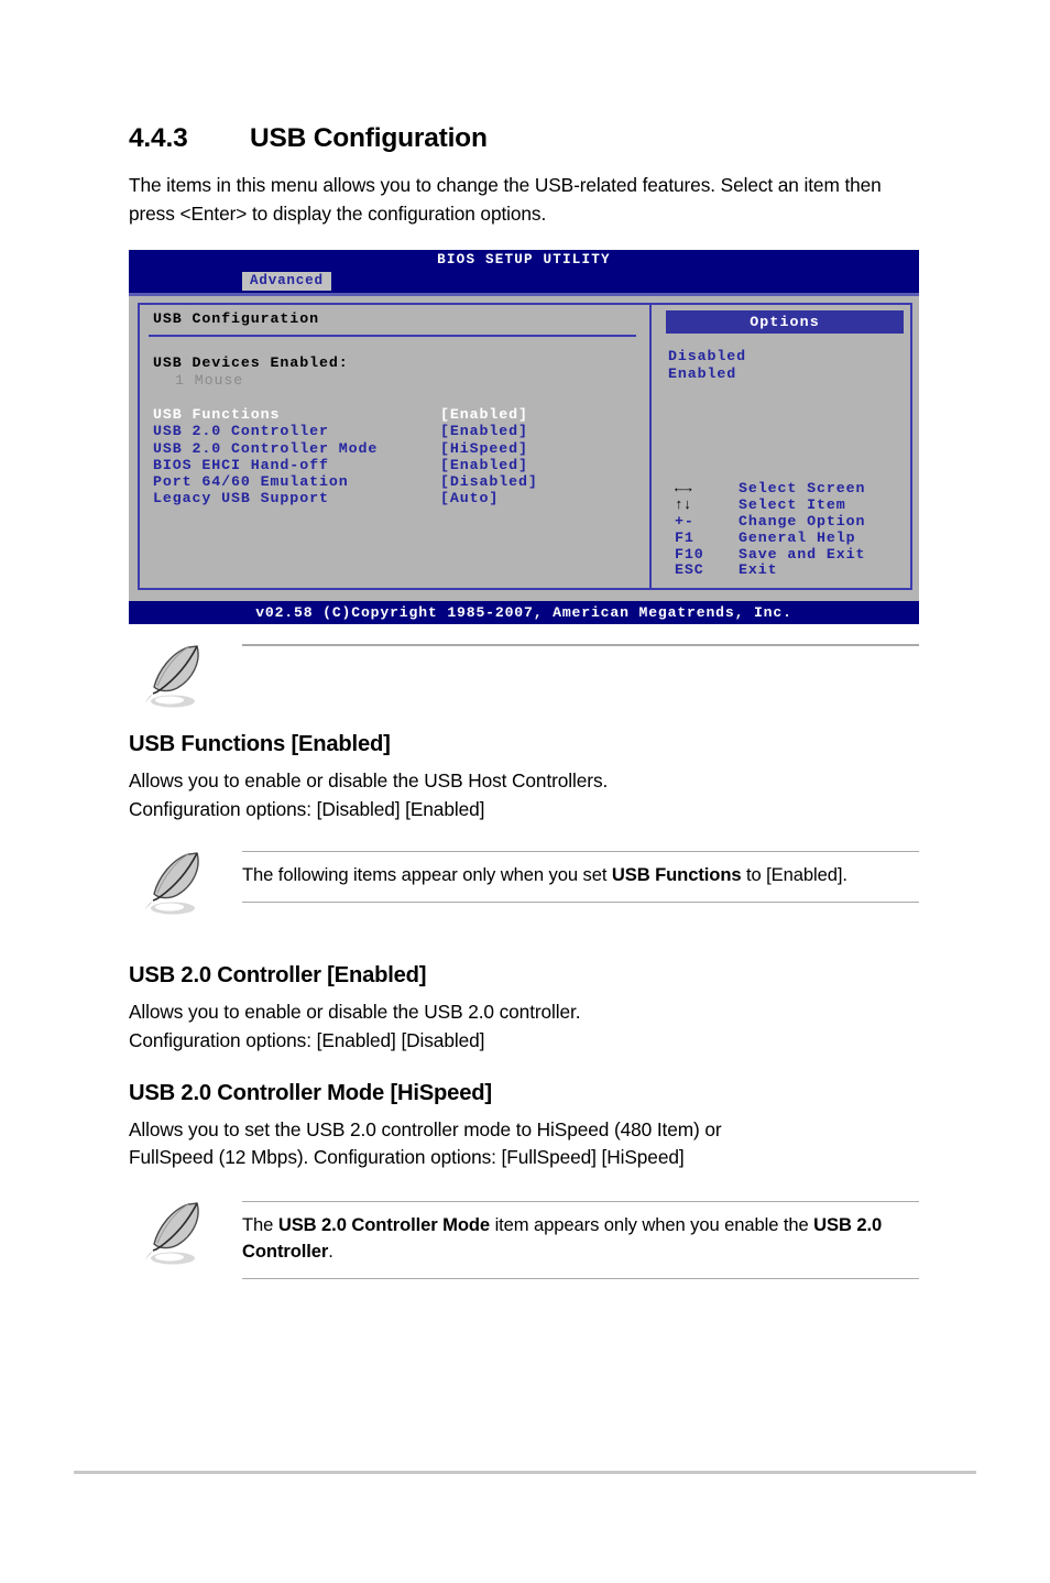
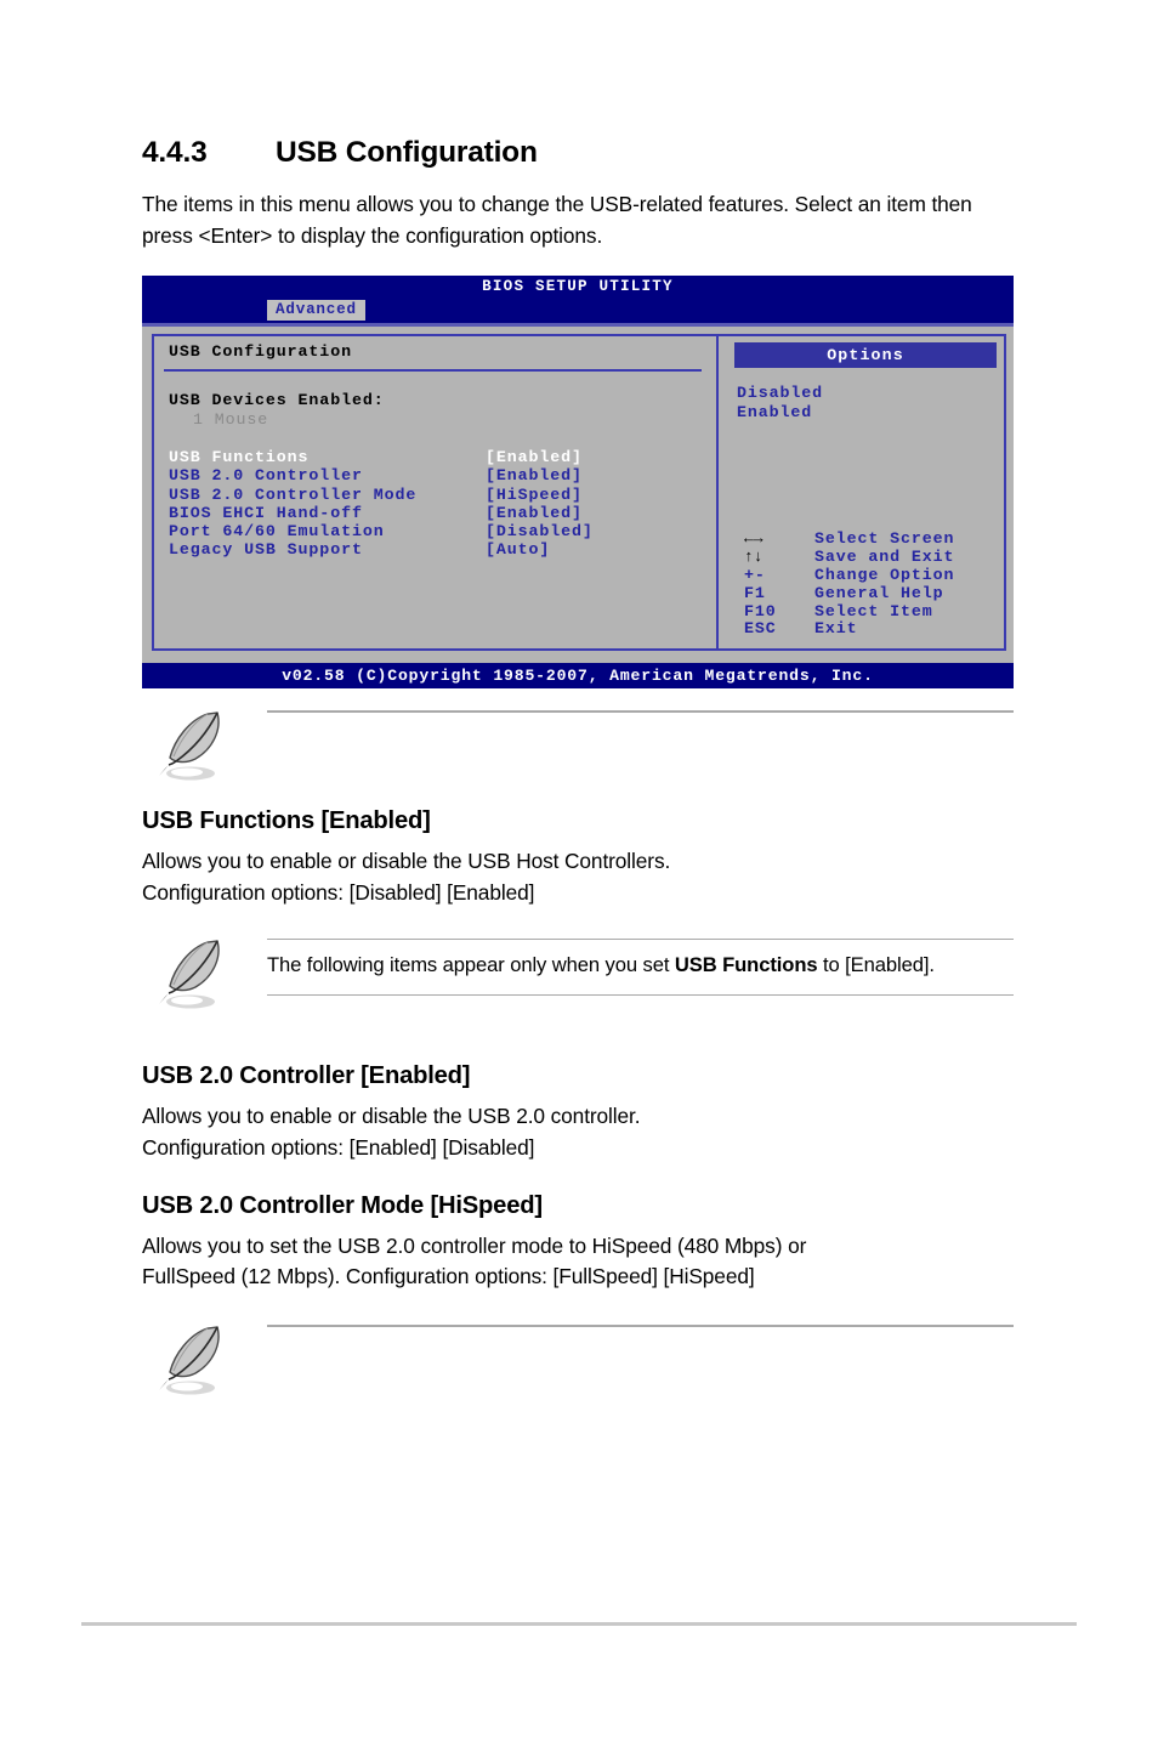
  4.4.3
  USB Configuration
  The items in this menu allows you to change the USB-related features. Select an item then press <Enter> to display the configuration options.
  BIOS SETUP UTILITY
  Advanced
  USB Configuration
  USB Devices Enabled:
  1 Mouse
  USB Functions
  [Enabled]
  USB 2.0 Controller
  [Enabled]
  USB 2.0 Controller Mode
  [HiSpeed]
  BIOS EHCI Hand-off
  [Enabled]
  Port 64/60 Emulation
  [Disabled]
  Legacy USB Support
  [Auto]
  Options
  Disabled
  Enabled
  ←→
  Select Screen
  ↑↓
- Select Item
+ Save and Exit
  +-
  Change Option
  F1
  General Help
  F10
- Save and Exit
+ Select Item
  ESC
  Exit
  v02.58 (C)Copyright 1985-2007, American Megatrends, Inc.
  USB Functions [Enabled]
  Allows you to enable or disable the USB Host Controllers.
  Configuration options: [Disabled] [Enabled]
  The following items appear only when you set USB Functions to [Enabled].
  USB 2.0 Controller [Enabled]
  Allows you to enable or disable the USB 2.0 controller.
  Configuration options: [Enabled] [Disabled]
  USB 2.0 Controller Mode [HiSpeed]
- Allows you to set the USB 2.0 controller mode to HiSpeed (480 Item) or
+ Allows you to set the USB 2.0 controller mode to HiSpeed (480 Mbps) or
  FullSpeed (12 Mbps). Configuration options: [FullSpeed] [HiSpeed]
- The USB 2.0 Controller Mode item appears only when you enable the USB 2.0 Controller.
